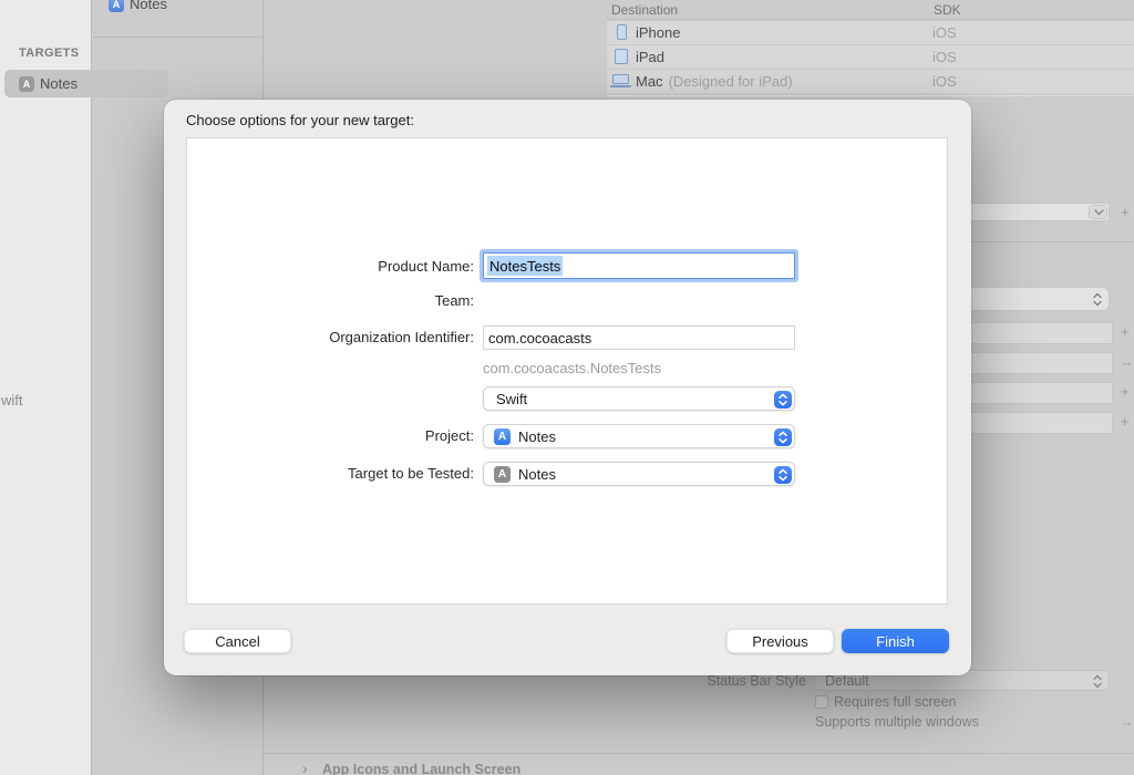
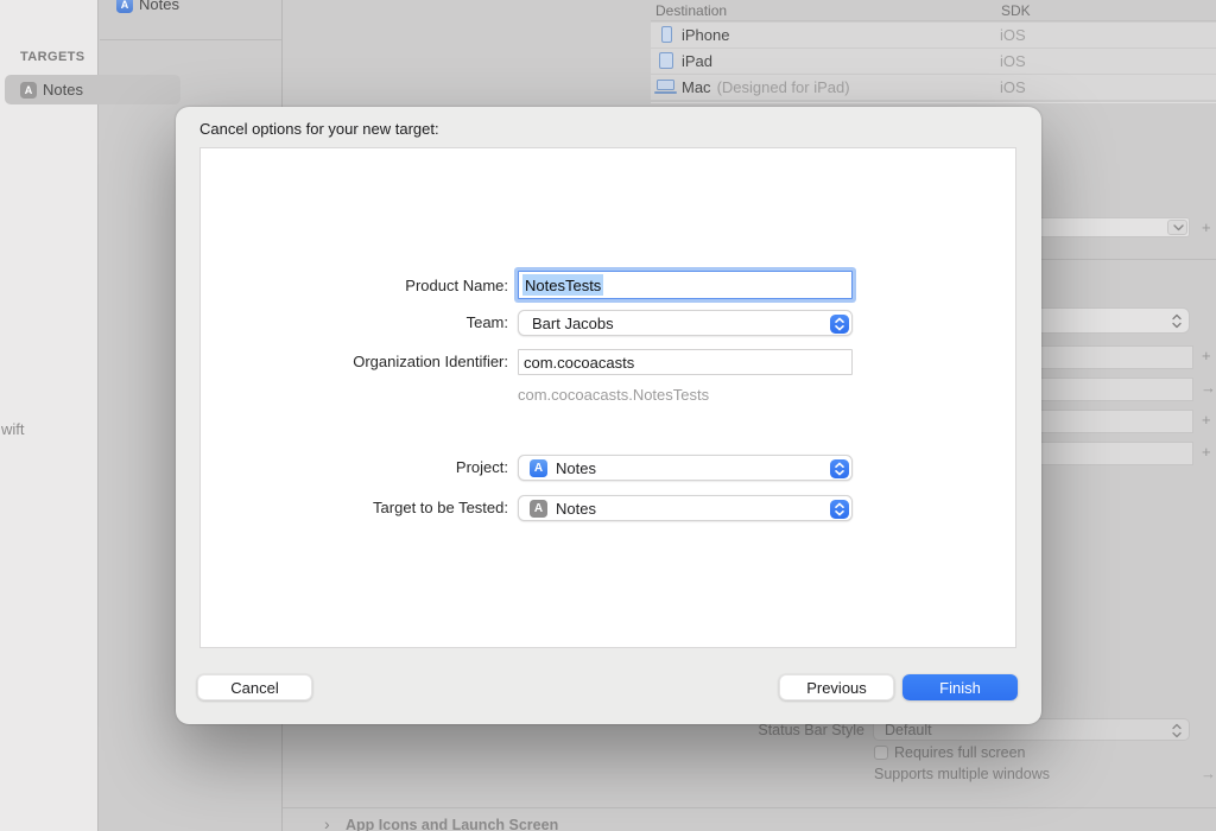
  wift
  A
  Notes
  TARGETS
  A
  Notes
  Destination
  SDK
  iPhone
  iOS
  iPad
  iOS
  Mac
  (Designed for iPad)
  iOS
  +
  +
  →
  +
  +
  Status Bar Style
  Default
  Requires full screen
  Supports multiple windows
  →
  ›
  App Icons and Launch Screen
- Choose options for your new target:
+ Cancel options for your new target:
  Product Name:
  NotesTests
  Team:
+ Bart Jacobs
  Organization Identifier:
  com.cocoacasts
  com.cocoacasts.NotesTests
- Swift
  Project:
  A
  Notes
  Target to be Tested:
  A
  Notes
  Cancel
  Previous
  Finish
